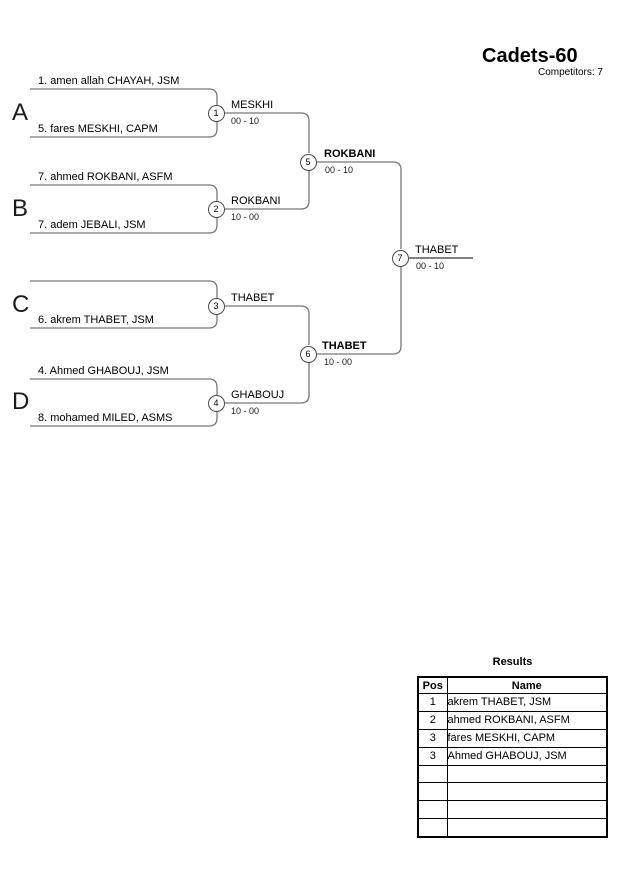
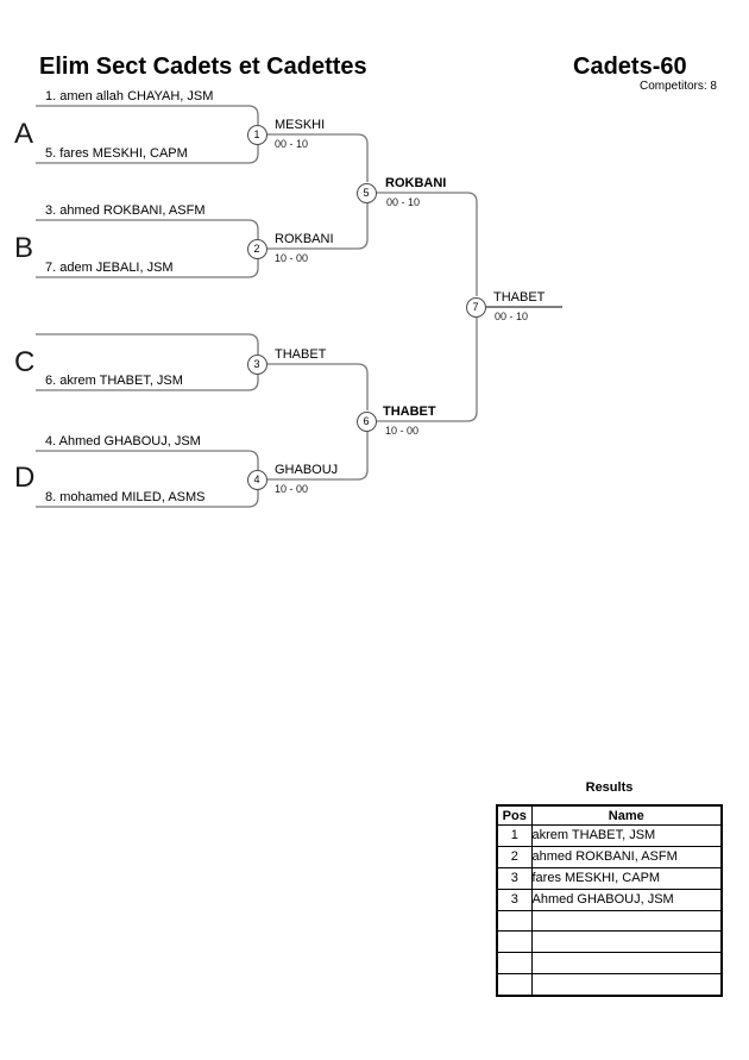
+ Elim Sect Cadets et Cadettes
  Cadets-60
- Competitors: 7
+ Competitors: 8
  A
  B
  C
  D
  1. amen allah CHAYAH, JSM
  5. fares MESKHI, CAPM
- 7. ahmed ROKBANI, ASFM
+ 3. ahmed ROKBANI, ASFM
  7. adem JEBALI, JSM
  6. akrem THABET, JSM
  4. Ahmed GHABOUJ, JSM
  8. mohamed MILED, ASMS
  1
  2
  3
  4
  5
  6
  7
  MESKHI
  00 - 10
  ROKBANI
  10 - 00
  THABET
  GHABOUJ
  10 - 00
  ROKBANI
  00 - 10
  THABET
  10 - 00
  THABET
  00 - 10
  Results
  Pos	Name
  1	akrem THABET, JSM
  2	ahmed ROKBANI, ASFM
  3	fares MESKHI, CAPM
  3	Ahmed GHABOUJ, JSM
